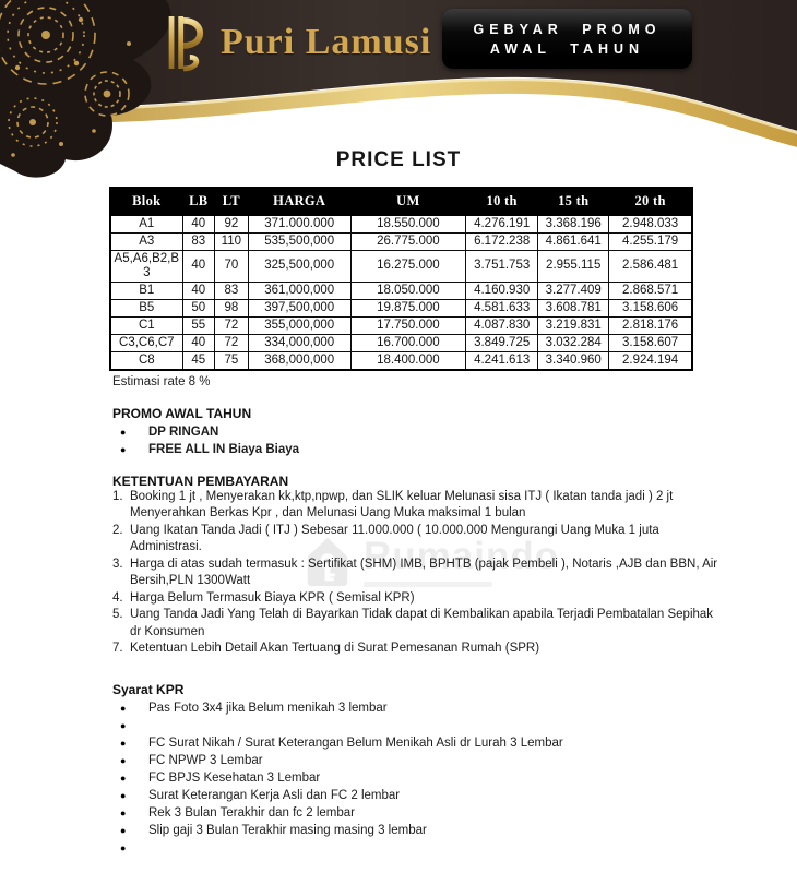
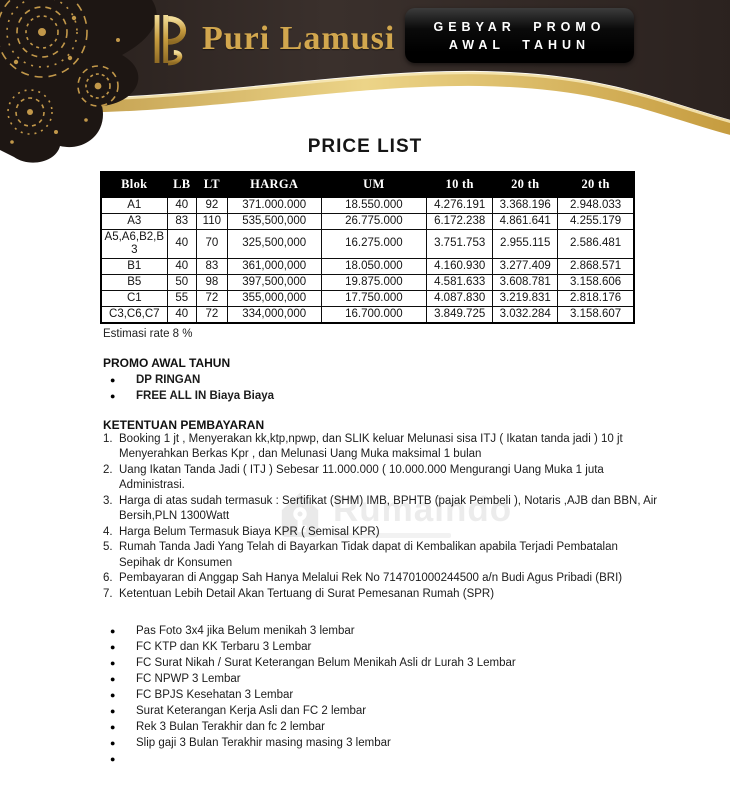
  Puri Lamusi
  GEBYAR PROMO
  AWAL TAHUN
  PRICE LIST
- Blok	LB	LT	HARGA	UM	10 th	15 th	20 th
+ Blok	LB	LT	HARGA	UM	10 th	20 th	20 th
  A1	40	92	371.000.000	18.550.000	4.276.191	3.368.196	2.948.033
  A3	83	110	535,500,000	26.775.000	6.172.238	4.861.641	4.255.179
  A5,A6,B2,B3	40	70	325,500,000	16.275.000	3.751.753	2.955.115	2.586.481
  B1	40	83	361,000,000	18.050.000	4.160.930	3.277.409	2.868.571
  B5	50	98	397,500,000	19.875.000	4.581.633	3.608.781	3.158.606
  C1	55	72	355,000,000	17.750.000	4.087.830	3.219.831	2.818.176
  C3,C6,C7	40	72	334,000,000	16.700.000	3.849.725	3.032.284	3.158.607
- C8	45	75	368,000,000	18.400.000	4.241.613	3.340.960	2.924.194
  Estimasi rate 8 %
  Rumaindo
  PROMO AWAL TAHUN
  ●
  DP RINGAN
  ●
  FREE ALL IN Biaya Biaya
  KETENTUAN PEMBAYARAN
  1.
- Booking 1 jt , Menyerakan kk,ktp,npwp, dan SLIK keluar Melunasi sisa ITJ ( Ikatan tanda jadi ) 2 jt Menyerahkan Berkas Kpr , dan Melunasi Uang Muka maksimal 1 bulan
+ Booking 1 jt , Menyerakan kk,ktp,npwp, dan SLIK keluar Melunasi sisa ITJ ( Ikatan tanda jadi ) 10 jt Menyerahkan Berkas Kpr , dan Melunasi Uang Muka maksimal 1 bulan
  2.
  Uang Ikatan Tanda Jadi ( ITJ ) Sebesar 11.000.000 ( 10.000.000 Mengurangi Uang Muka 1 juta Administrasi.
  3.
  Harga di atas sudah termasuk : Sertifikat (SHM) IMB, BPHTB (pajak Pembeli ), Notaris ,AJB dan BBN, Air Bersih,PLN 1300Watt
  4.
  Harga Belum Termasuk Biaya KPR ( Semisal KPR)
  5.
- Uang Tanda Jadi Yang Telah di Bayarkan Tidak dapat di Kembalikan apabila Terjadi Pembatalan Sepihak dr Konsumen
+ Rumah Tanda Jadi Yang Telah di Bayarkan Tidak dapat di Kembalikan apabila Terjadi Pembatalan Sepihak dr Konsumen
+ 6.
+ Pembayaran di Anggap Sah Hanya Melalui Rek No 714701000244500 a/n Budi Agus Pribadi (BRI)
  7.
  Ketentuan Lebih Detail Akan Tertuang di Surat Pemesanan Rumah (SPR)
- Syarat KPR
  ●
  Pas Foto 3x4 jika Belum menikah 3 lembar
  ●
+ FC KTP dan KK Terbaru 3 Lembar
  ●
  FC Surat Nikah / Surat Keterangan Belum Menikah Asli dr Lurah 3 Lembar
  ●
  FC NPWP 3 Lembar
  ●
  FC BPJS Kesehatan 3 Lembar
  ●
  Surat Keterangan Kerja Asli dan FC 2 lembar
  ●
  Rek 3 Bulan Terakhir dan fc 2 lembar
  ●
  Slip gaji 3 Bulan Terakhir masing masing 3 lembar
  ●
